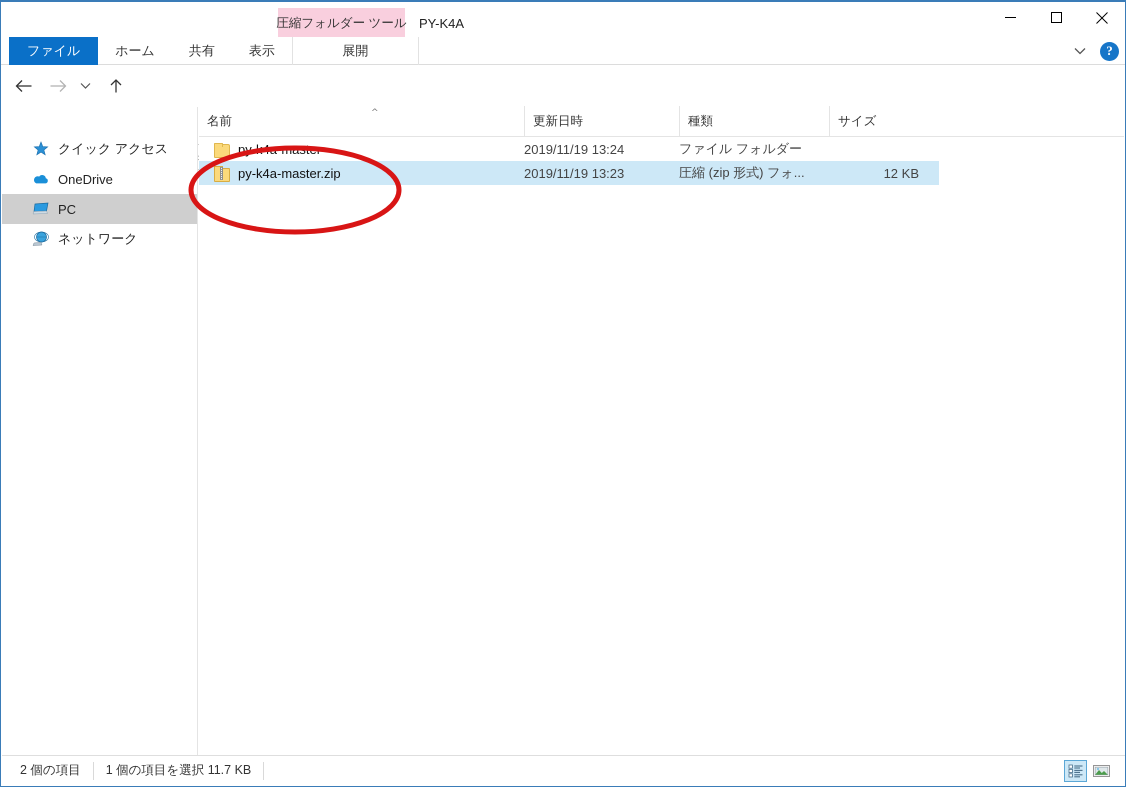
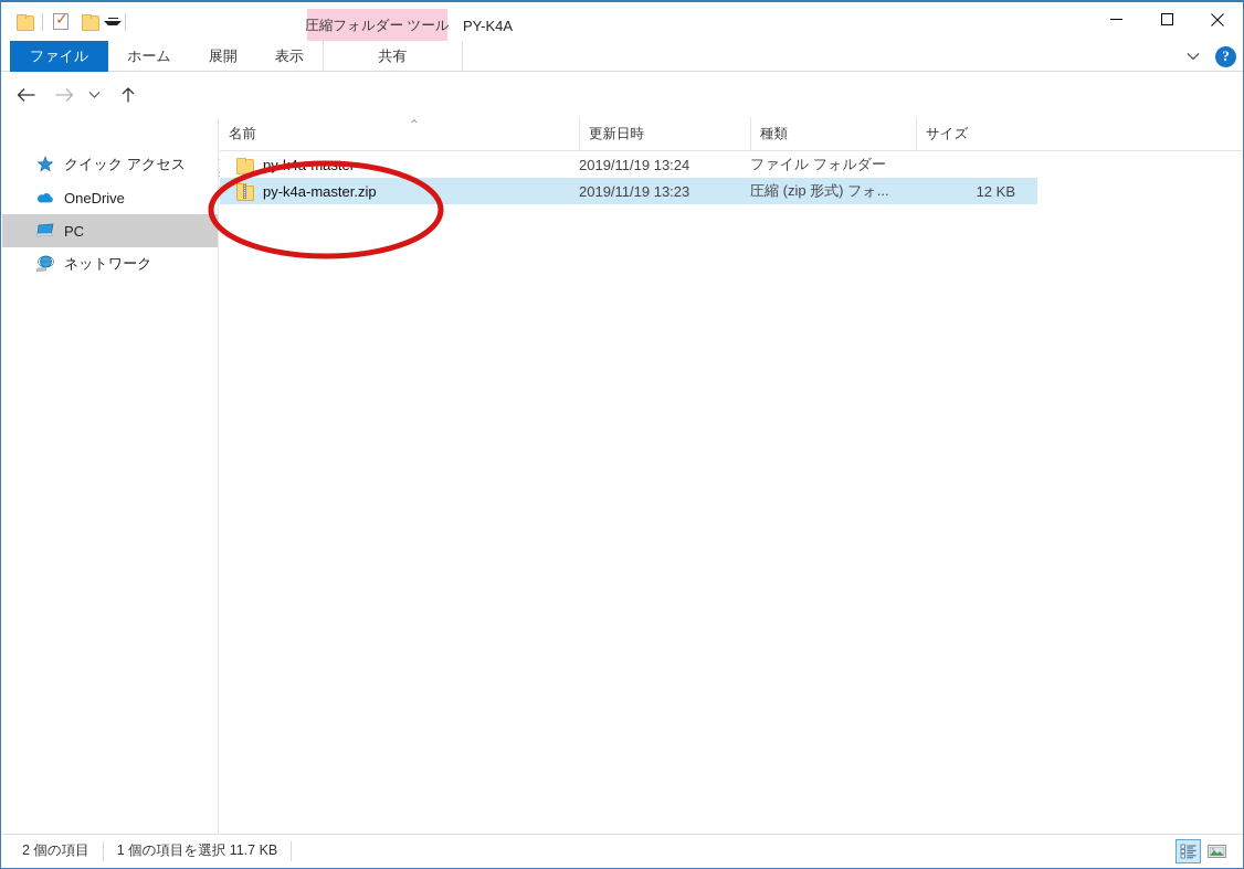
+ ✓
  圧縮フォルダー ツール
  PY-K4A
  ファイル
  ホーム
- 共有
+ 展開
  表示
- 展開
+ 共有
  ?
  クイック アクセス
  OneDrive
  PC
  ネットワーク
  名前
  更新日時
  種類
  サイズ
  ^
  2019/11/19 13:24
  ファイル フォルダー
  py-k4a-master.zip
  2019/11/19 13:23
  圧縮 (zip 形式) フォ...
  12 KB
  2 個の項目
  1 個の項目を選択 11.7 KB
